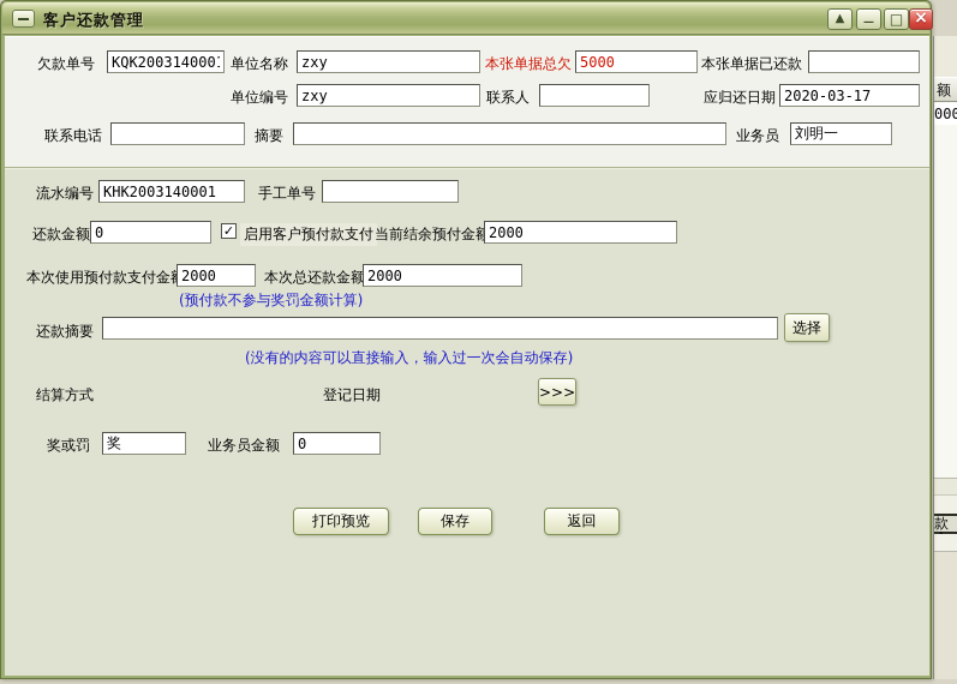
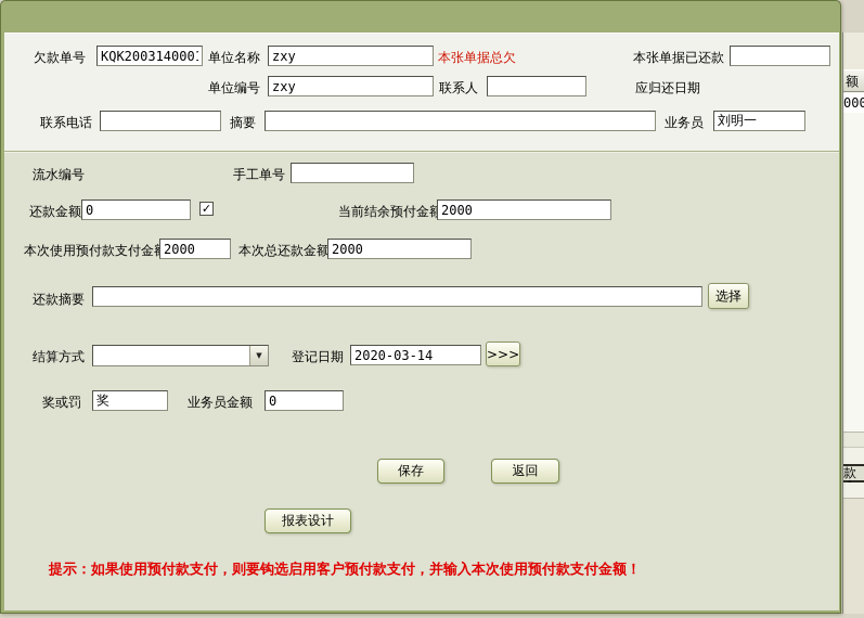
  额
  000
- 客户还款管理
- ▲
- —
- □
- ×
  欠款单号
  KQK200314000
  单位名称
  zxy
  本张单据总欠
- 5000
  本张单据已还款
  单位编号
  zxy
  联系人
  应归还日期
- 2020-03-17
  联系电话
  摘要
  业务员
  刘明一
  流水编号
- KHK2003140001
  手工单号
  还款金额
  0
  ✓
- 启用客户预付款支付
  当前结余预付金额
  2000
  本次使用预付款支付金
  2000
  本次总还款金额
  2000
- (预付款不参与奖罚金额计算)
  还款摘要
  选择
- (没有的内容可以直接输入，输入过一次会自动保存)
  结算方式
+ ▼
  登记日期
+ 2020-03-14
  >>>
  奖或罚
  奖
  业务员金额
  0
- 打印预览
  保存
  返回
+ 报表设计
+ 提示：如果使用预付款支付，则要钩选启用客户预付款支付，并输入本次使用预付款支付金额！
